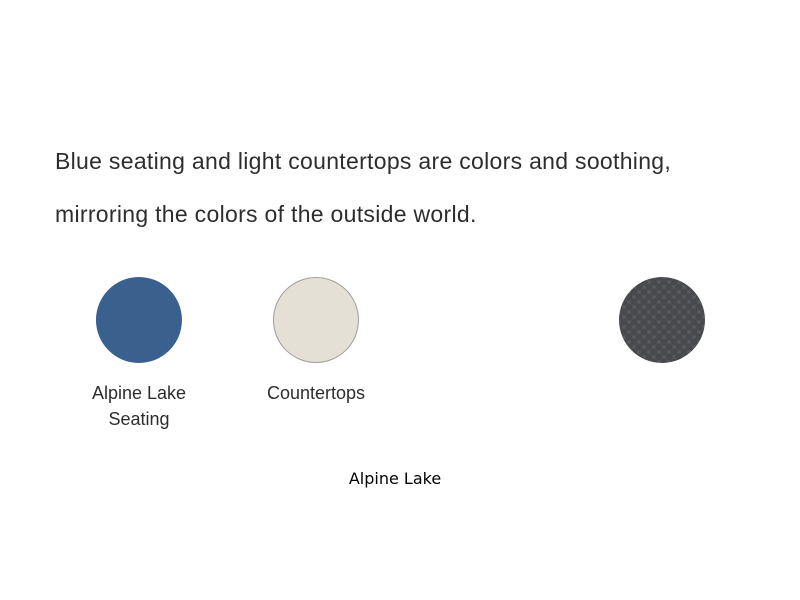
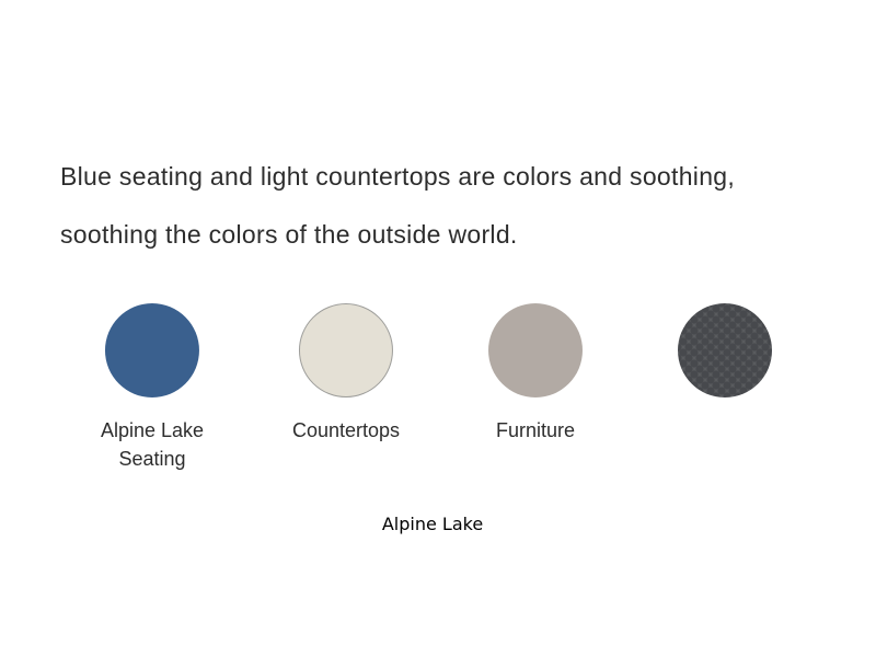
  Blue seating and light countertops are colors and soothing,
- mirroring the colors of the outside world.
+ soothing the colors of the outside world.
  Alpine Lake
  Seating
  Countertops
+ Furniture
  Alpine Lake
